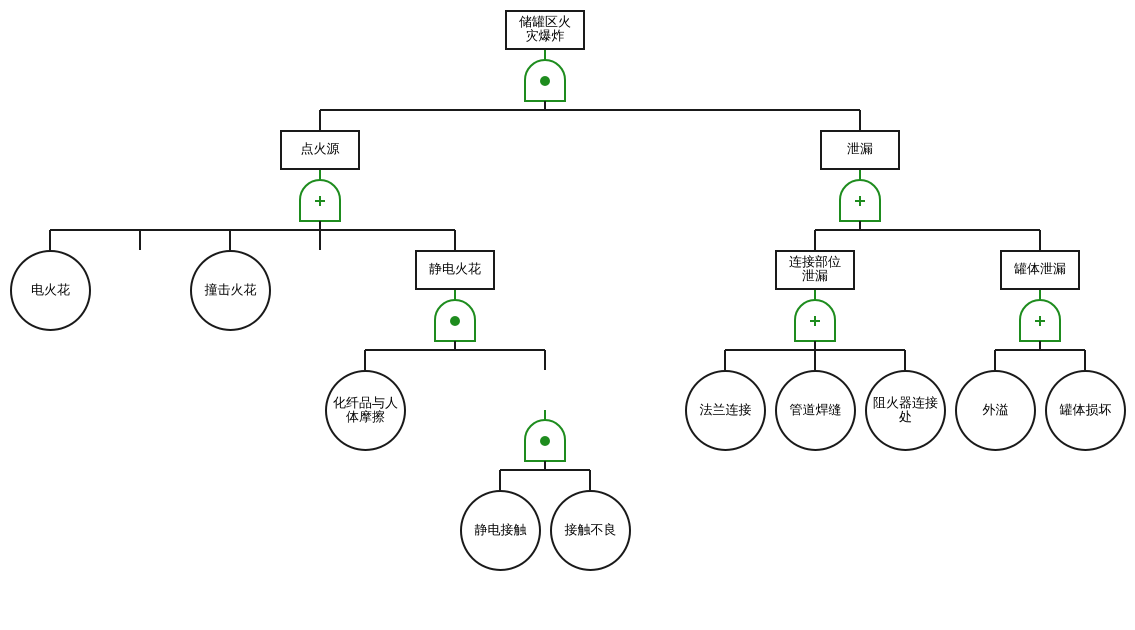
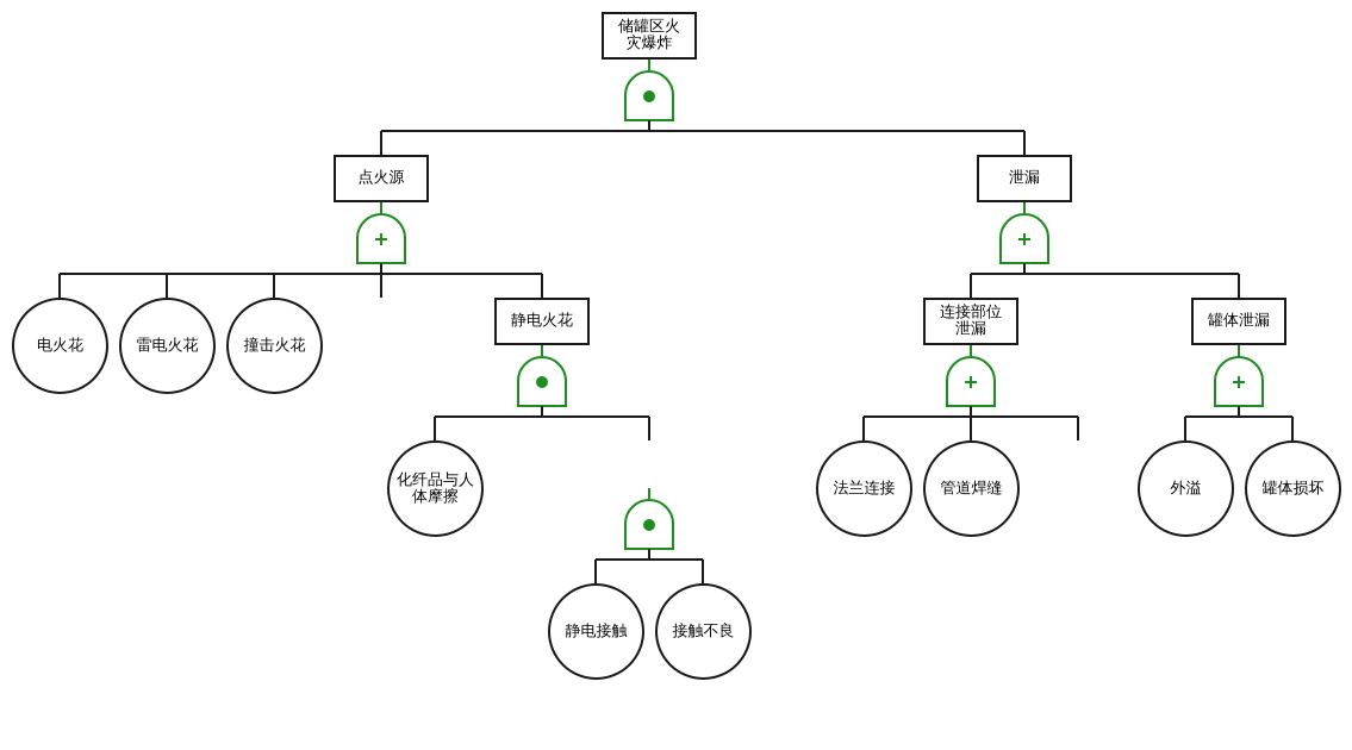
  储罐区火灾爆炸
  点火源
  泄漏
  静电火花
  连接部位泄漏
  罐体泄漏
  电火花
+ 雷电火花
  撞击火花
  化纤品与人体摩擦
  静电接触
  接触不良
  法兰连接
  管道焊缝
- 阻火器连接处
  外溢
  罐体损坏
